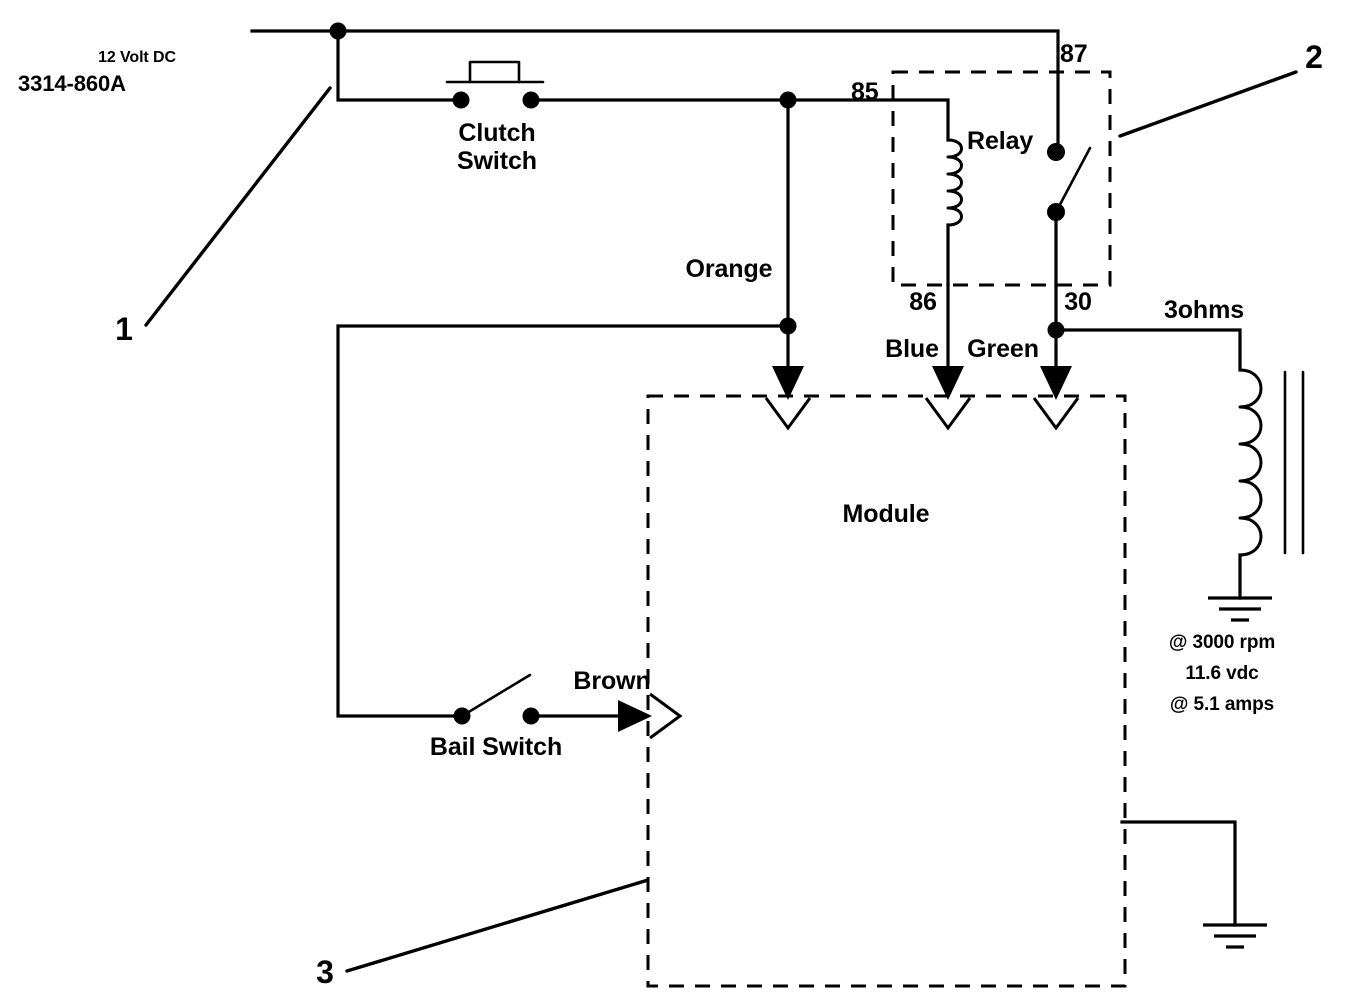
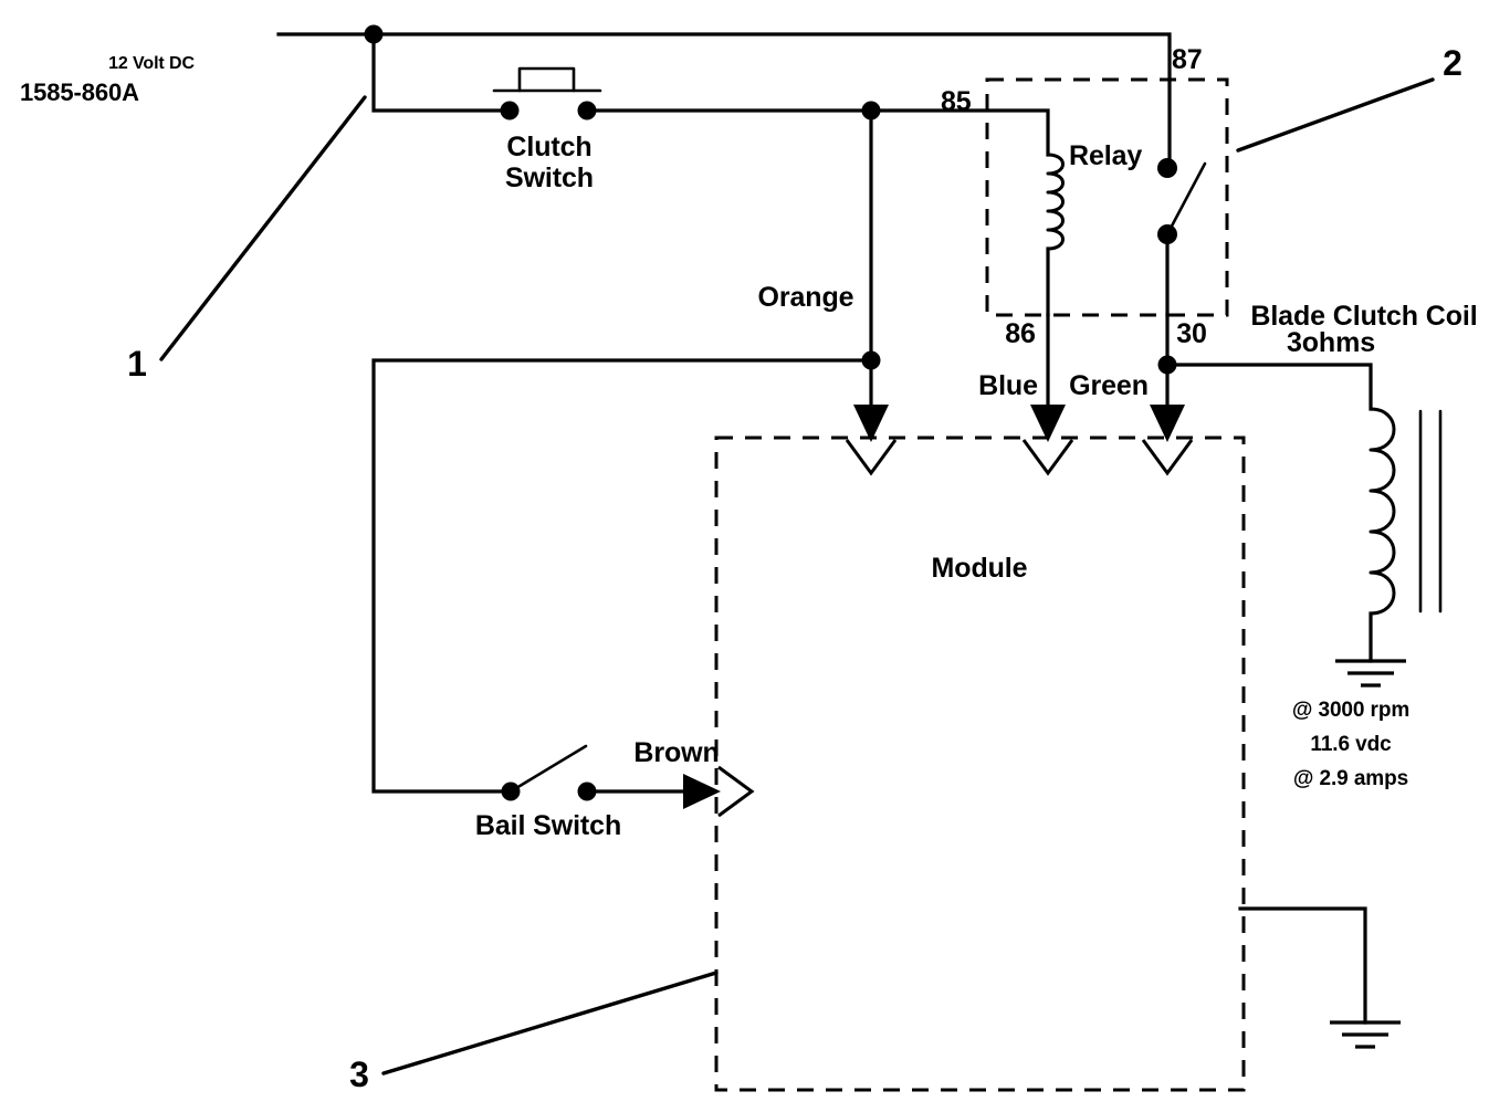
  12 Volt DC
- 3314-860A
+ 1585-860A
  Clutch
  Switch
  Orange
  Relay
  85
  87
  86
  30
  Blue
  Green
+ Blade Clutch Coil
  3ohms
  Module
  Brown
  Bail Switch
  @ 3000 rpm
  11.6 vdc
- @ 5.1 amps
+ @ 2.9 amps
  1
  2
  3
